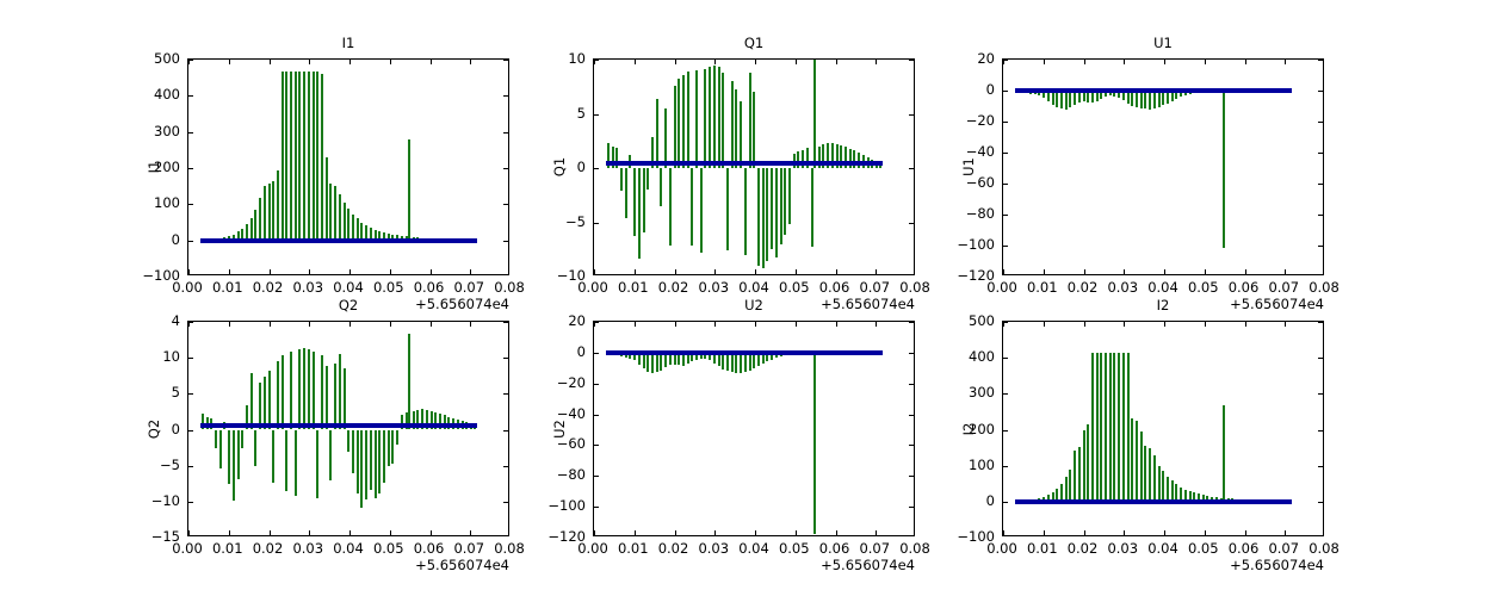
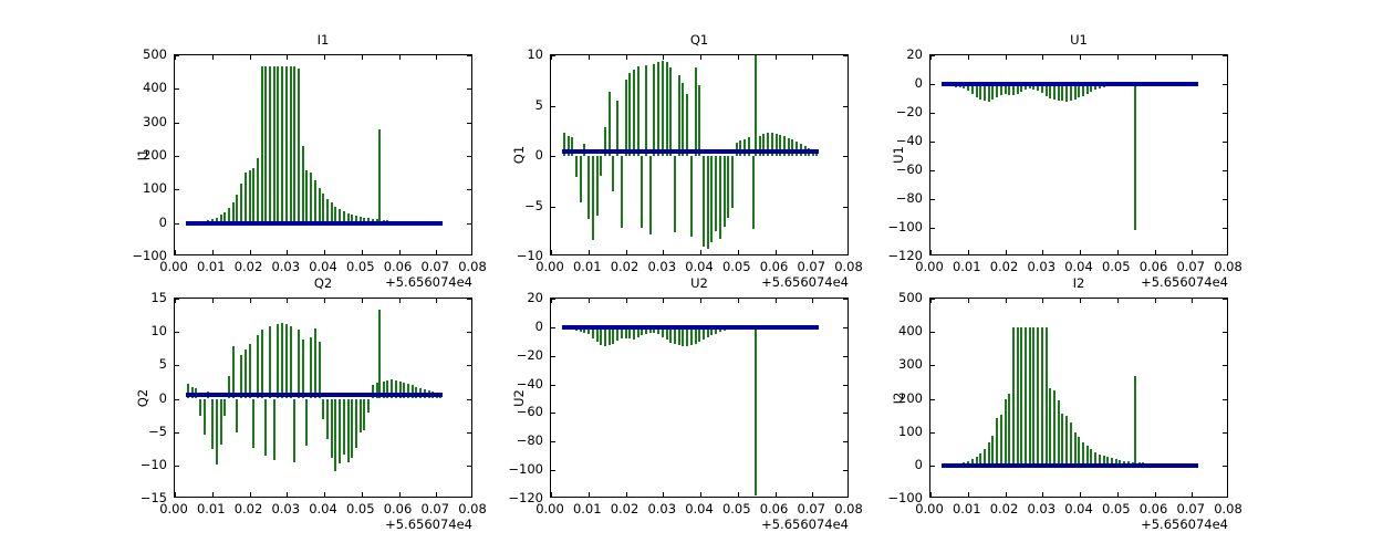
  I1
  +5.656074e4
  0.00
  0.01
  0.02
  0.03
  0.04
  0.05
  0.06
  0.07
  0.08
  −100
  0
  100
  200
  300
  400
  500
  Q1
  +5.656074e4
  0.00
  0.01
  0.02
  0.03
  0.04
  0.05
  0.06
  0.07
  0.08
  −10
  −5
  0
  5
  10
  U1
  +5.656074e4
  0.00
  0.01
  0.02
  0.03
  0.04
  0.05
  0.06
  0.07
  0.08
  −120
  −100
  −80
  −60
  −40
  −20
  0
  20
  Q2
  +5.656074e4
  0.00
  0.01
  0.02
  0.03
  0.04
  0.05
  0.06
  0.07
  0.08
  −15
  −10
  −5
  0
  5
  10
- 4
+ 15
  U2
  +5.656074e4
  0.00
  0.01
  0.02
  0.03
  0.04
  0.05
  0.06
  0.07
  0.08
  −120
  −100
  −80
  −60
  −40
  −20
  0
  20
  I2
  +5.656074e4
  0.00
  0.01
  0.02
  0.03
  0.04
  0.05
  0.06
  0.07
  0.08
  −100
  0
  100
  200
  300
  400
  500
